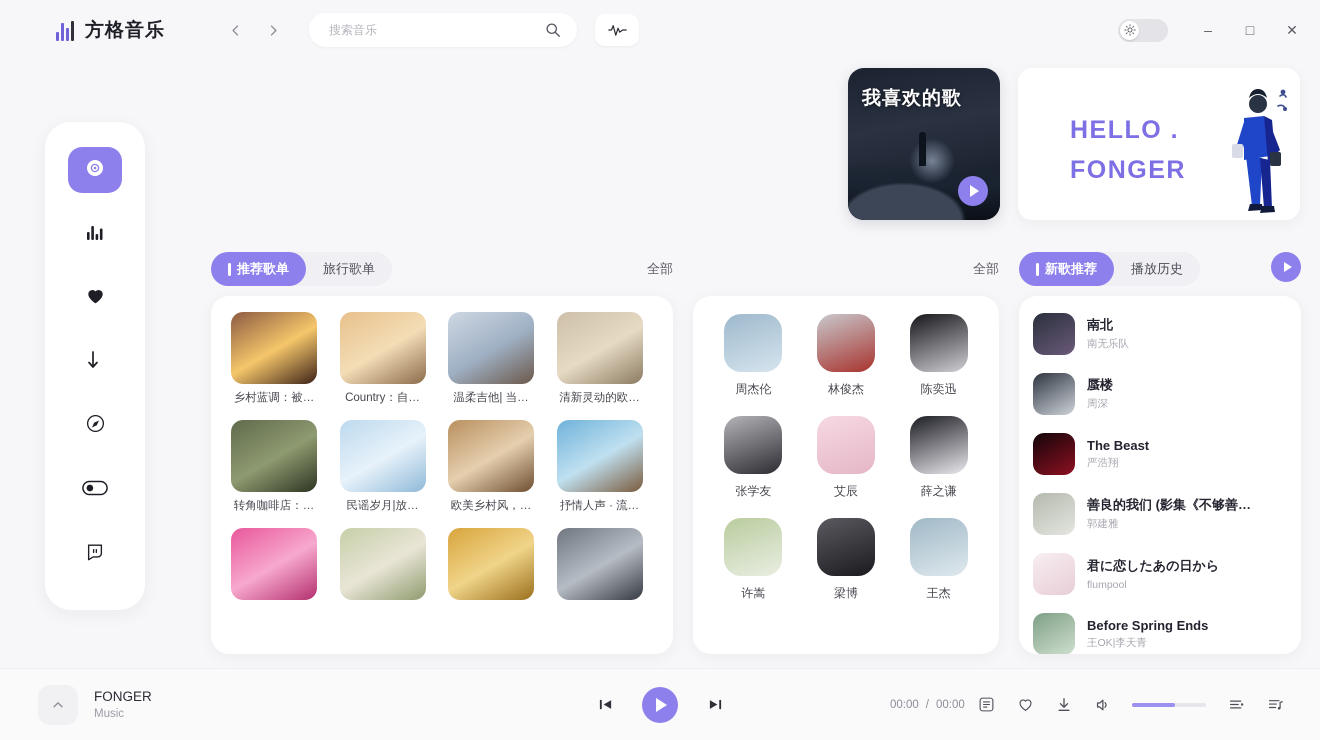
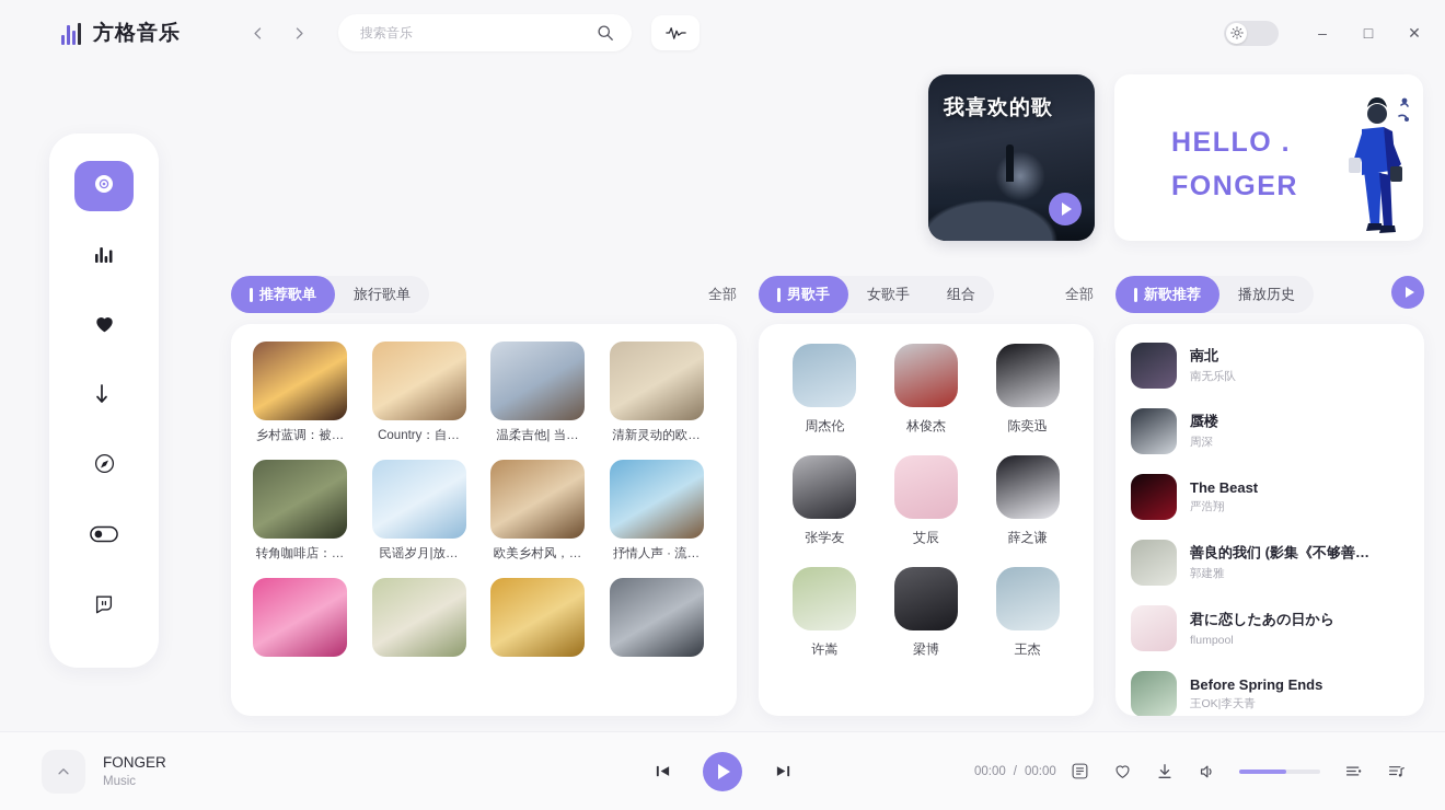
  方格音乐
  搜索音乐
  –
  □
  ✕
  我喜欢的歌
  HELLO .
  FONGER
  推荐歌单
  旅行歌单
  全部
  乡村蓝调：被…
  Country：自…
  温柔吉他| 当…
  清新灵动的欧…
  转角咖啡店：…
  民谣岁月|放…
  欧美乡村风，…
  抒情人声 · 流…
+ 男歌手
+ 女歌手
+ 组合
  全部
  周杰伦
  林俊杰
  陈奕迅
  张学友
  艾辰
  薛之谦
  许嵩
  梁博
  王杰
  新歌推荐
  播放历史
  南北
  南无乐队
  蜃楼
  周深
  The Beast
  严浩翔
  善良的我们 (影集《不够善…
  郭建雅
  君に恋したあの日から
  flumpool
  Before Spring Ends
  王OK|李天青
  FONGER
  Music
  00:00
  /
  00:00
